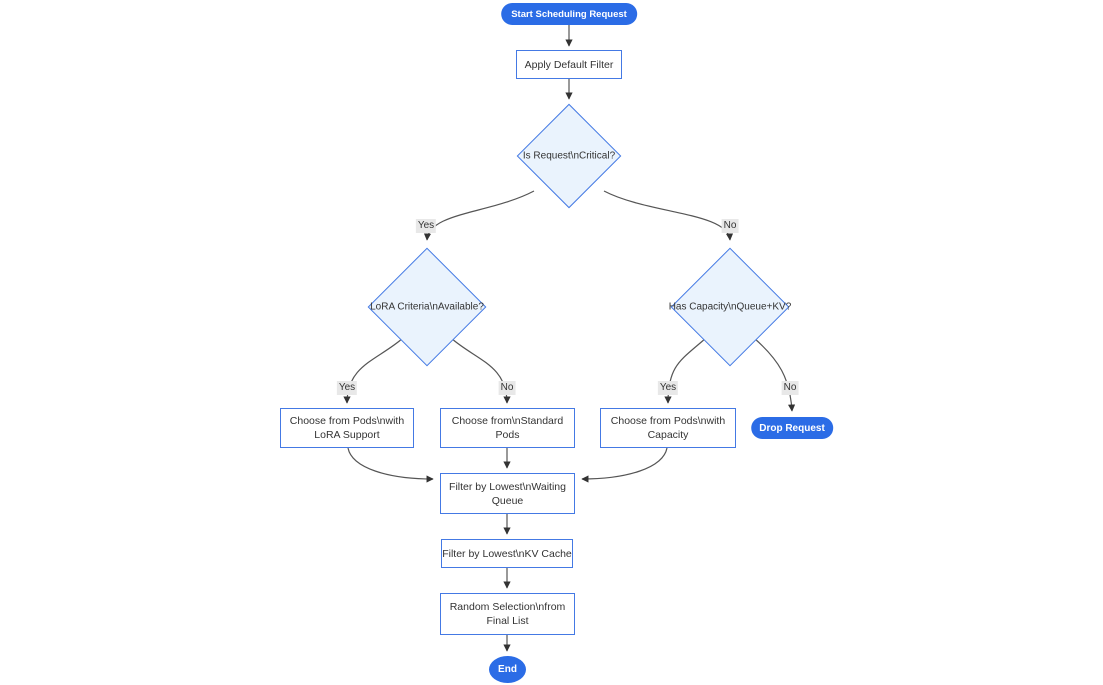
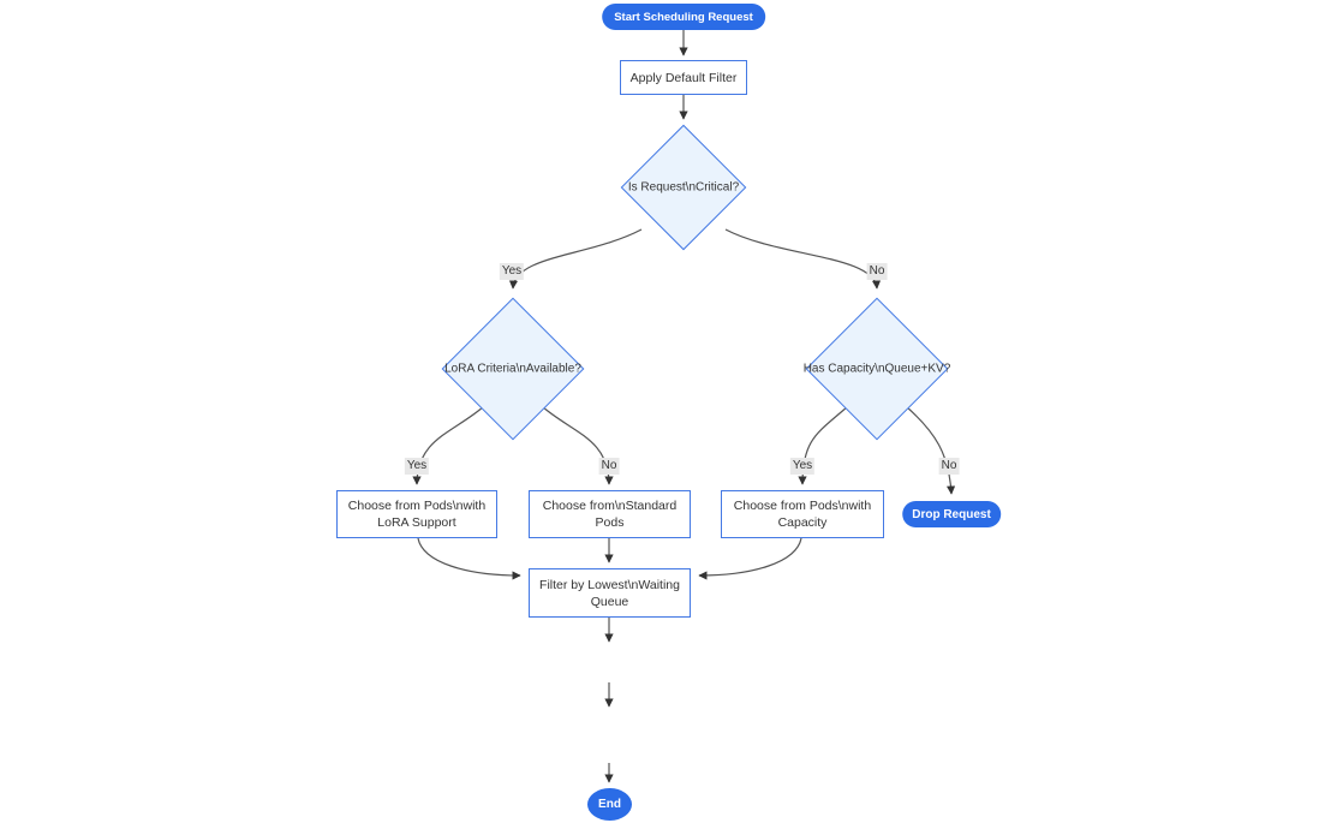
  Start Scheduling Request
  Drop Request
  End
  Apply Default Filter
  Choose from Pods\nwith
  LoRA Support
  Choose from\nStandard
  Pods
  Choose from Pods\nwith
  Capacity
  Filter by Lowest\nWaiting
  Queue
- Filter by Lowest\nKV Cache
- Random Selection\nfrom
- Final List
  Is Request\nCritical?
  LoRA Criteria\nAvailable?
  Has Capacity\nQueue+KV?
  Yes
  No
  Yes
  No
  Yes
  No
